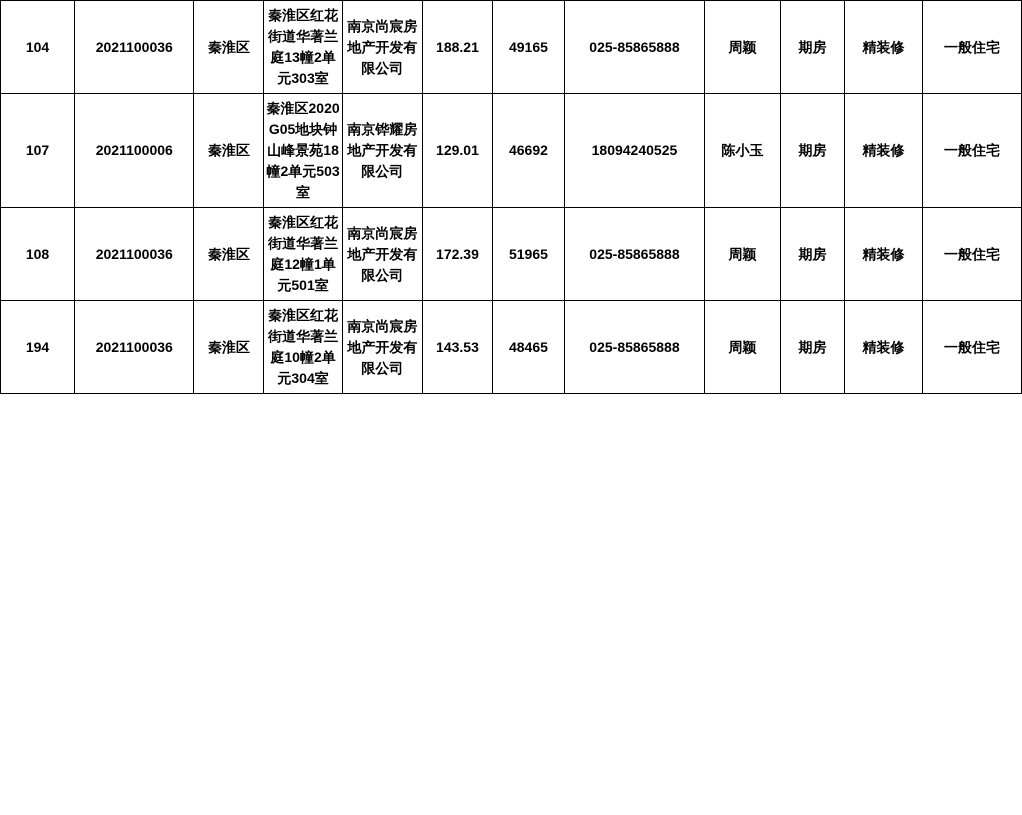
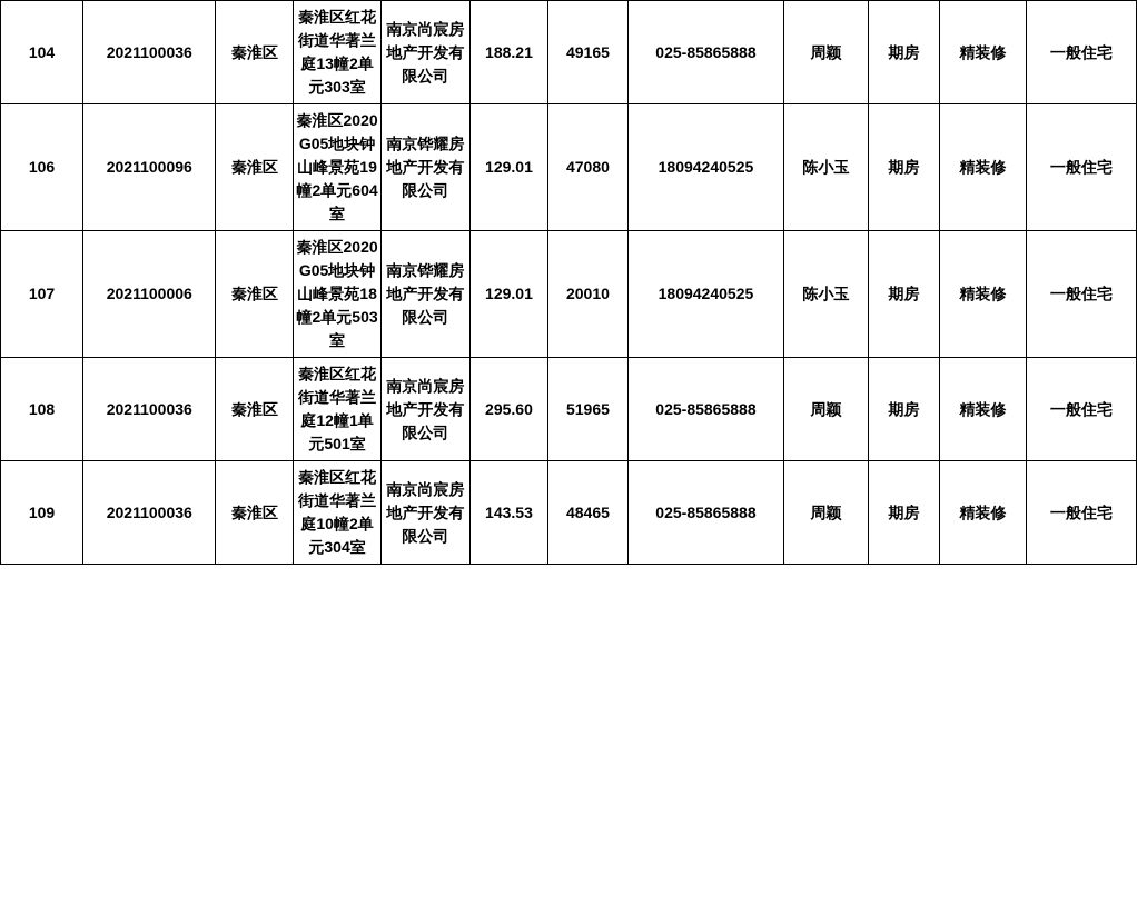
  104	2021100036	秦淮区	秦淮区红花街道华著兰庭13幢2单元303室	南京尚宸房地产开发有限公司	188.21	49165	025-85865888	周颖	期房	精装修	一般住宅
+ 106	2021100096	秦淮区	秦淮区2020G05地块钟山峰景苑19幢2单元604室	南京铧耀房地产开发有限公司	129.01	47080	18094240525	陈小玉	期房	精装修	一般住宅
- 107	2021100006	秦淮区	秦淮区2020G05地块钟山峰景苑18幢2单元503室	南京铧耀房地产开发有限公司	129.01	46692	18094240525	陈小玉	期房	精装修	一般住宅
+ 107	2021100006	秦淮区	秦淮区2020G05地块钟山峰景苑18幢2单元503室	南京铧耀房地产开发有限公司	129.01	20010	18094240525	陈小玉	期房	精装修	一般住宅
- 108	2021100036	秦淮区	秦淮区红花街道华著兰庭12幢1单元501室	南京尚宸房地产开发有限公司	172.39	51965	025-85865888	周颖	期房	精装修	一般住宅
+ 108	2021100036	秦淮区	秦淮区红花街道华著兰庭12幢1单元501室	南京尚宸房地产开发有限公司	295.60	51965	025-85865888	周颖	期房	精装修	一般住宅
- 194	2021100036	秦淮区	秦淮区红花街道华著兰庭10幢2单元304室	南京尚宸房地产开发有限公司	143.53	48465	025-85865888	周颖	期房	精装修	一般住宅
+ 109	2021100036	秦淮区	秦淮区红花街道华著兰庭10幢2单元304室	南京尚宸房地产开发有限公司	143.53	48465	025-85865888	周颖	期房	精装修	一般住宅
